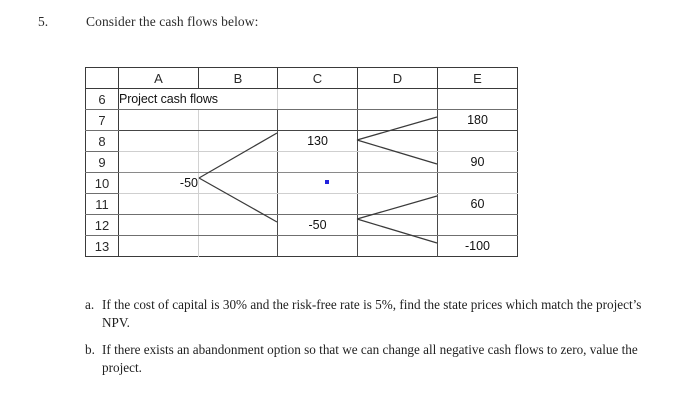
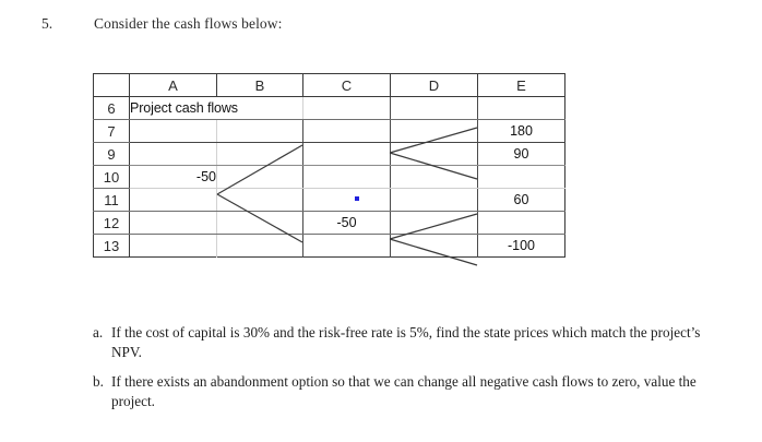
  5.
  Consider the cash flows below:
  	A	B	C	D	E
  6	Project cash flows
  7					180
- 8			130
  9					90
  10	-50
  11					60
  12			-50
  13					-100
  a.
  If the cost of capital is 30% and the risk-free rate is 5%, find the state prices which match the project’s NPV.
  b.
  If there exists an abandonment option so that we can change all negative cash flows to zero, value the project.
